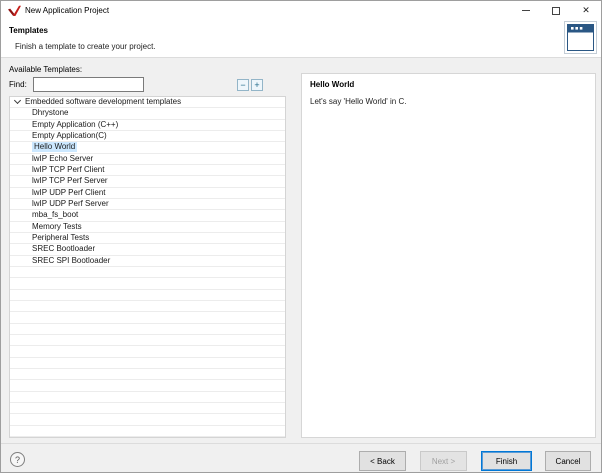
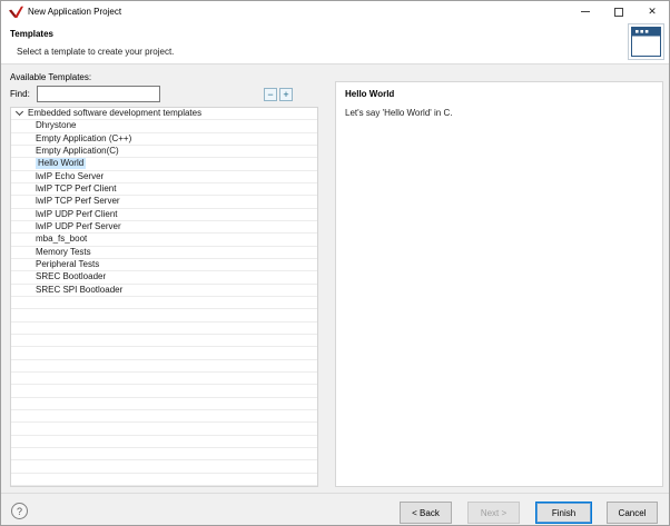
  New Application Project
  ✕
  Templates
- Finish a template to create your project.
+ Select a template to create your project.
  Available Templates:
  Find:
  −
  +
  Embedded software development templates
  Dhrystone
  Empty Application (C++)
  Empty Application(C)
  Hello World
  lwIP Echo Server
  lwIP TCP Perf Client
  lwIP TCP Perf Server
  lwIP UDP Perf Client
  lwIP UDP Perf Server
  mba_fs_boot
  Memory Tests
  Peripheral Tests
  SREC Bootloader
  SREC SPI Bootloader
  Hello World
  Let's say 'Hello World' in C.
  ?
  < Back
  Next >
  Finish
  Cancel
